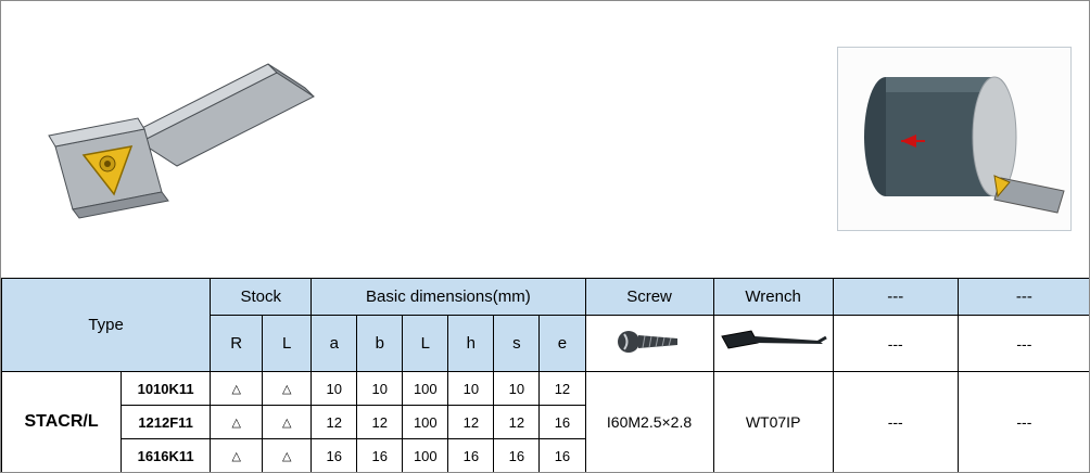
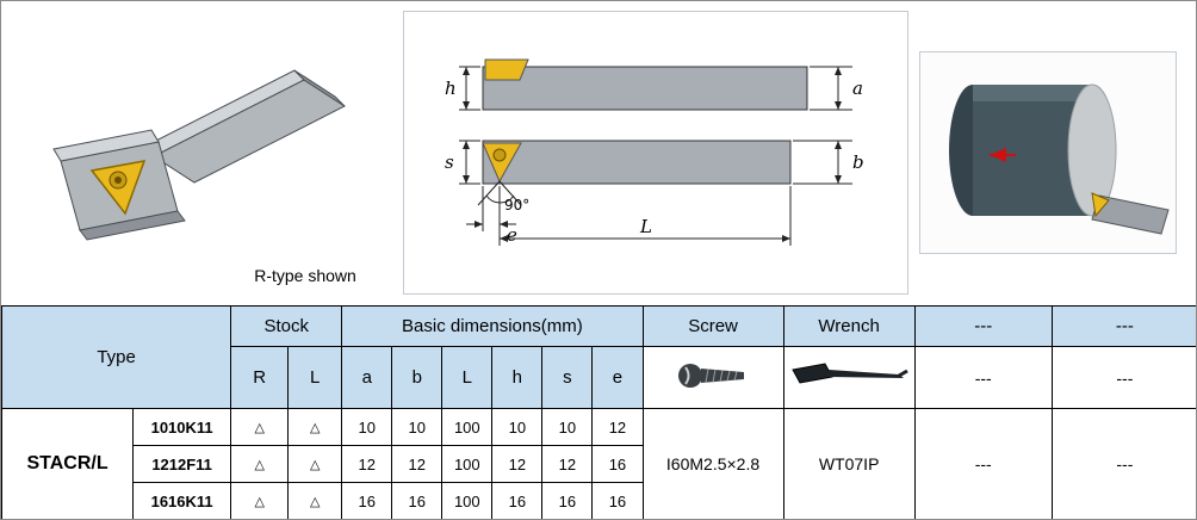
+ R-type shown
+ h
+ a
+ s
+ b
+ 90°
+ e
+ L
  Type	Stock	Basic dimensions(mm)	Screw	Wrench	---	---
  R	L	a	b	L	h	s	e			---	---
  STACR/L	1010K11	△	△	10	10	100	10	10	12	I60M2.5×2.8	WT07IP	---	---
  1212F11	△	△	12	12	100	12	12	16
  1616K11	△	△	16	16	100	16	16	16
